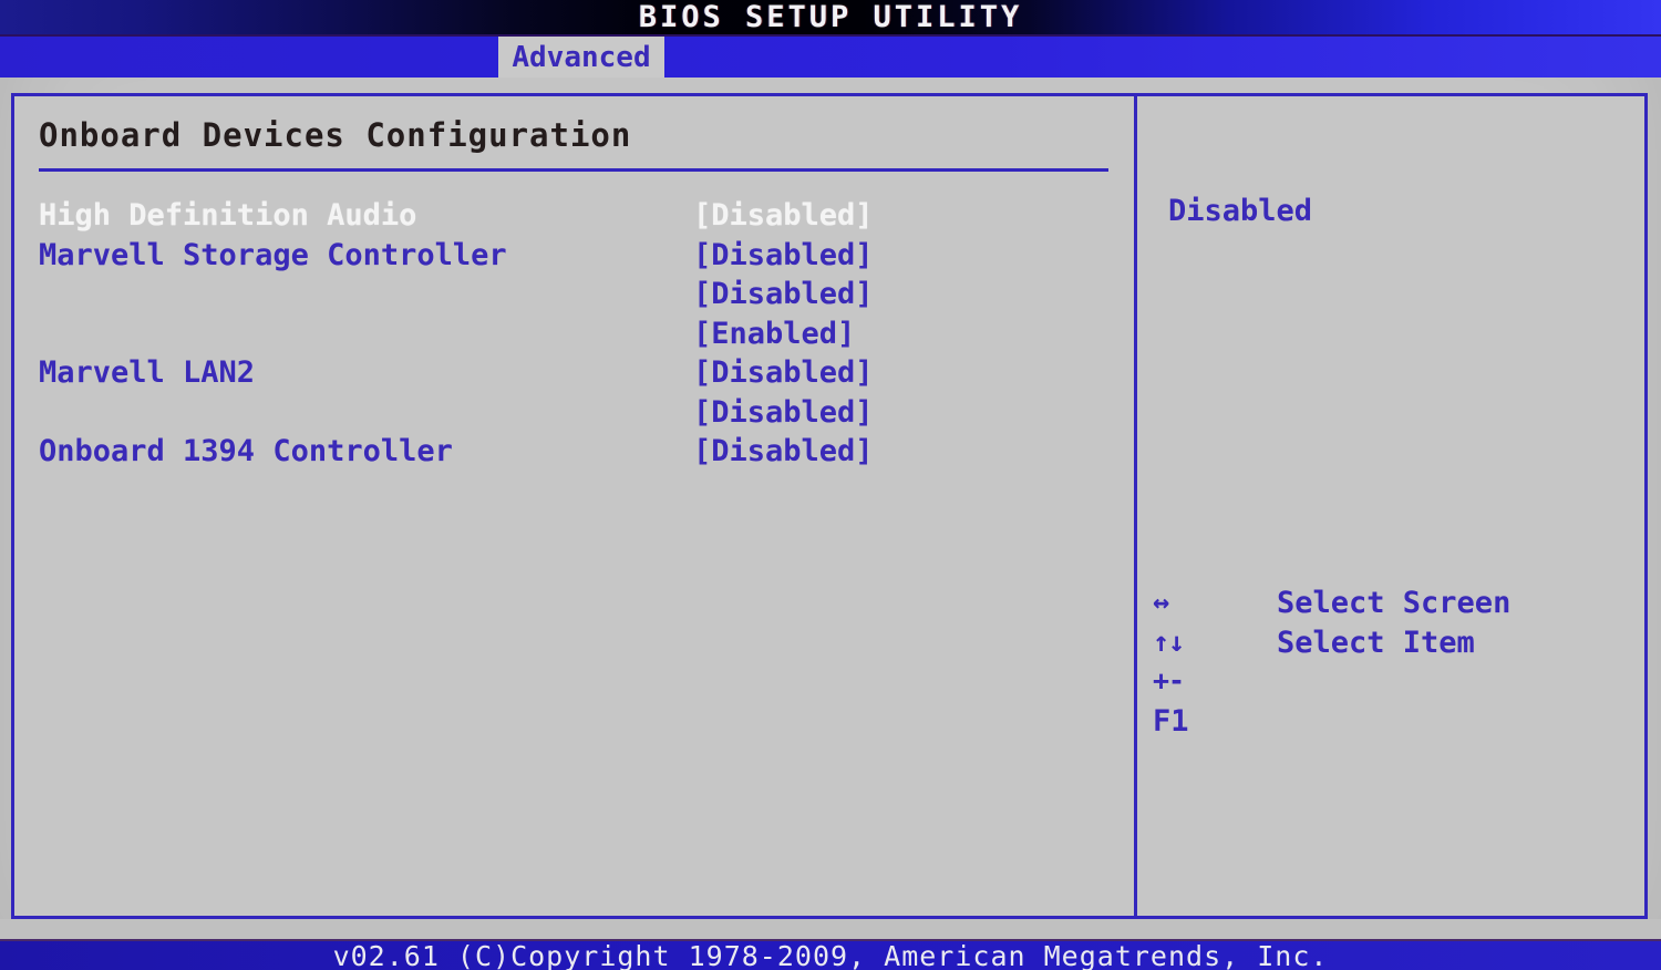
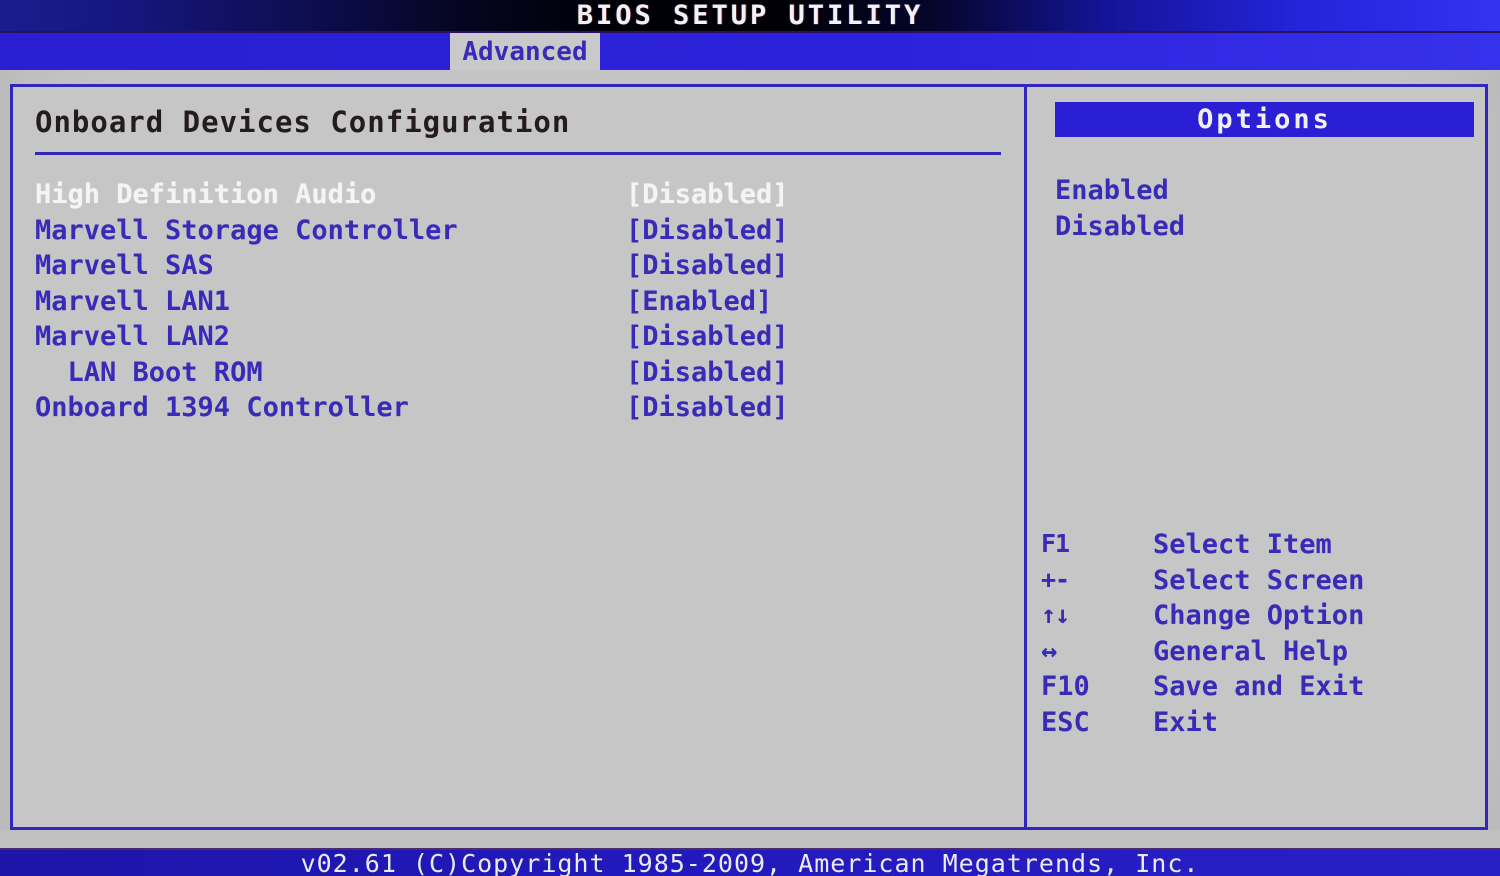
  BIOS SETUP UTILITY
  Advanced
  Onboard Devices Configuration
  High Definition Audio
  [Disabled]
  Marvell Storage Controller
  [Disabled]
+ Marvell SAS
  [Disabled]
+ Marvell LAN1
  [Enabled]
  Marvell LAN2
  [Disabled]
+ LAN Boot ROM
  [Disabled]
  Onboard 1394 Controller
  [Disabled]
+ Options
+ Enabled
  Disabled
- ↔
+ F1
- Select Screen
+ Select Item
- ↑↓
+ +-
- Select Item
+ Select Screen
- +-
+ ↑↓
+ Change Option
- F1
+ ↔
+ General Help
+ F10
+ Save and Exit
+ ESC
+ Exit
- v02.61 (C)Copyright 1978-2009, American Megatrends, Inc.
+ v02.61 (C)Copyright 1985-2009, American Megatrends, Inc.
